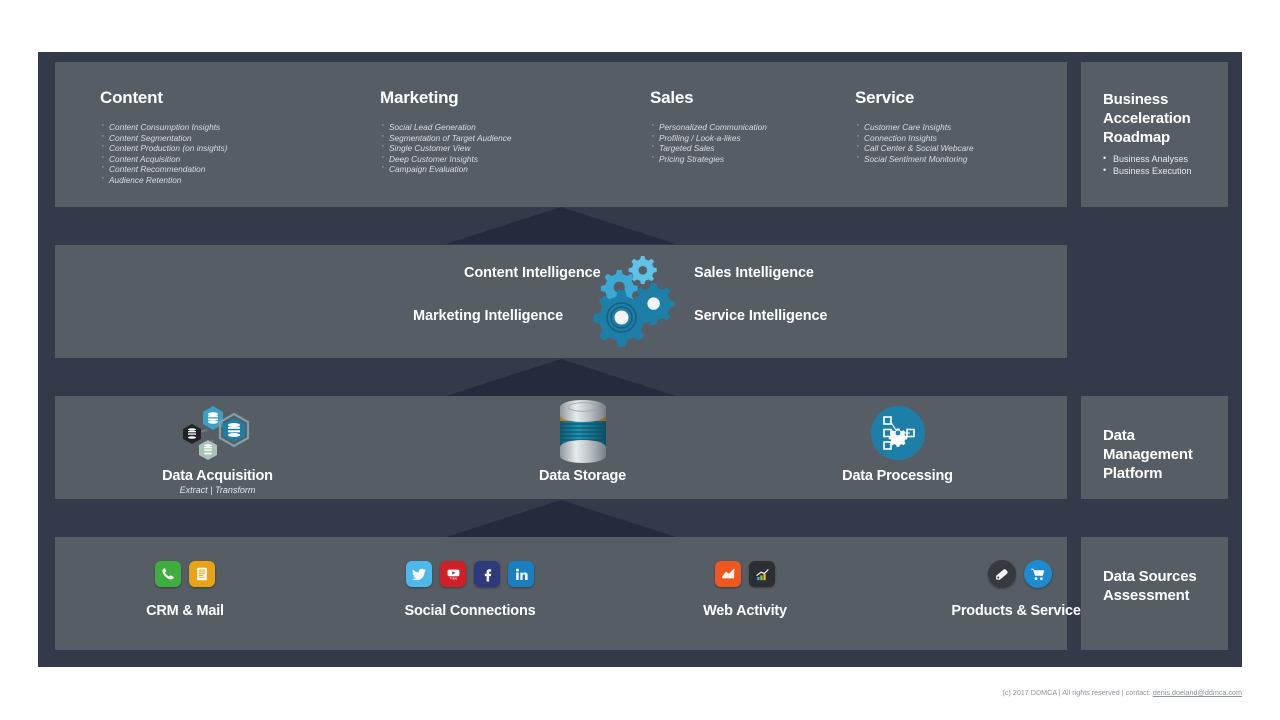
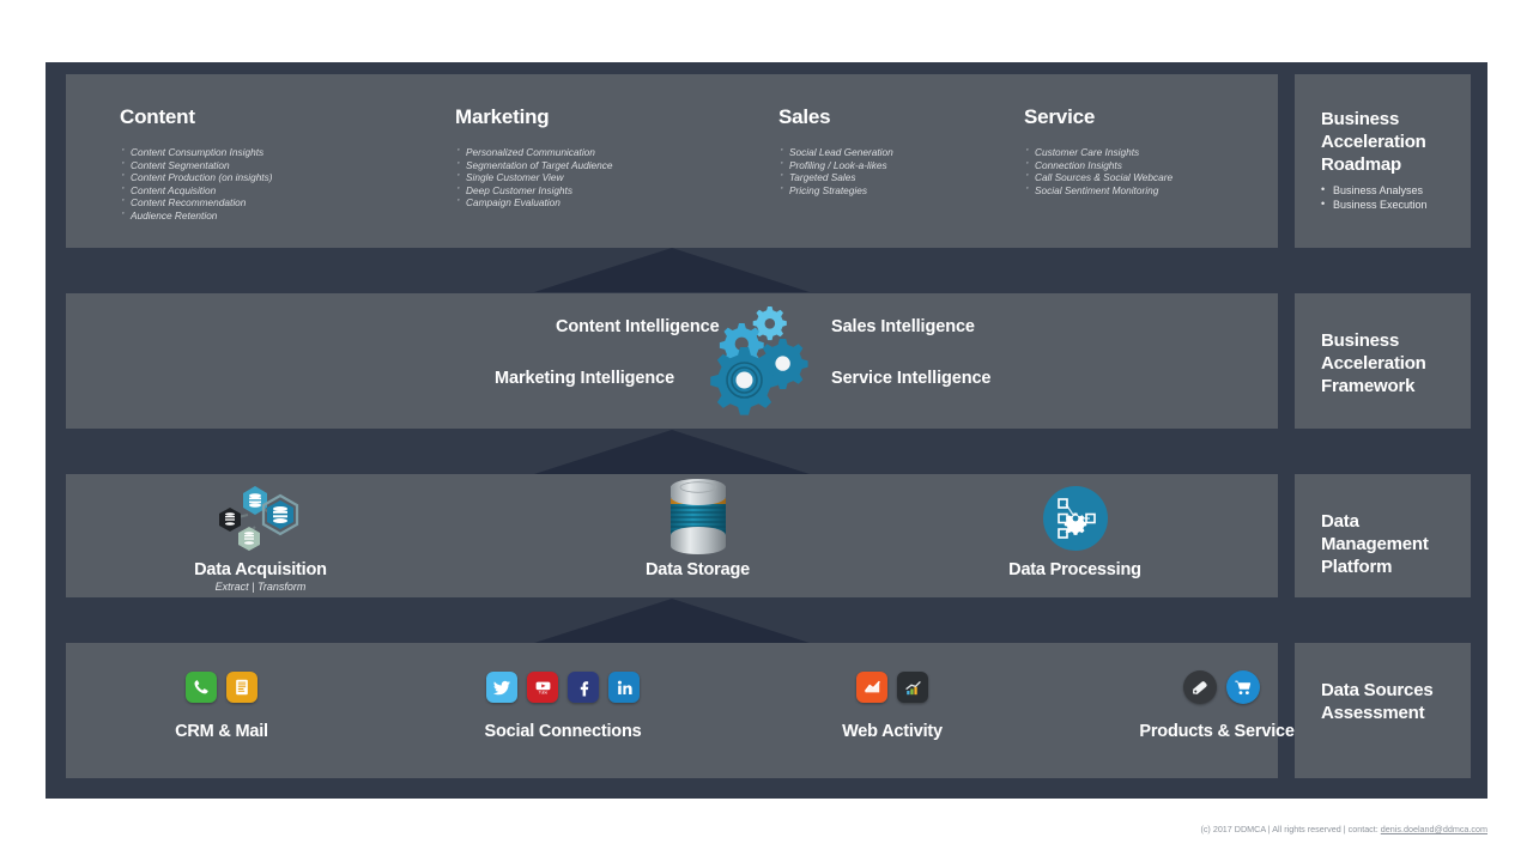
  Content
  Content Consumption Insights
  Content Segmentation
  Content Production (on insights)
  Content Acquisition
  Content Recommendation
  Audience Retention
  Marketing
- Social Lead Generation
+ Personalized Communication
  Segmentation of Target Audience
  Single Customer View
  Deep Customer Insights
  Campaign Evaluation
  Sales
- Personalized Communication
+ Social Lead Generation
  Profiling / Look-a-likes
  Targeted Sales
  Pricing Strategies
  Service
  Customer Care Insights
  Connection Insights
- Call Center & Social Webcare
+ Call Sources & Social Webcare
  Social Sentiment Monitoring
  Content Intelligence
  Sales Intelligence
  Marketing Intelligence
  Service Intelligence
  Data Acquisition
  Extract | Transform
  Data Storage
  Data Processing
  CRM & Mail
  Social Connections
  Web Activity
  Products & Service
  Business Acceleration Roadmap
  Business Analyses
  Business Execution
+ Business Acceleration Framework
  Data Management Platform
  Data Sources Assessment
  (c) 2017 DDMCA | All rights reserved | contact: denis.doeland@ddmca.com
